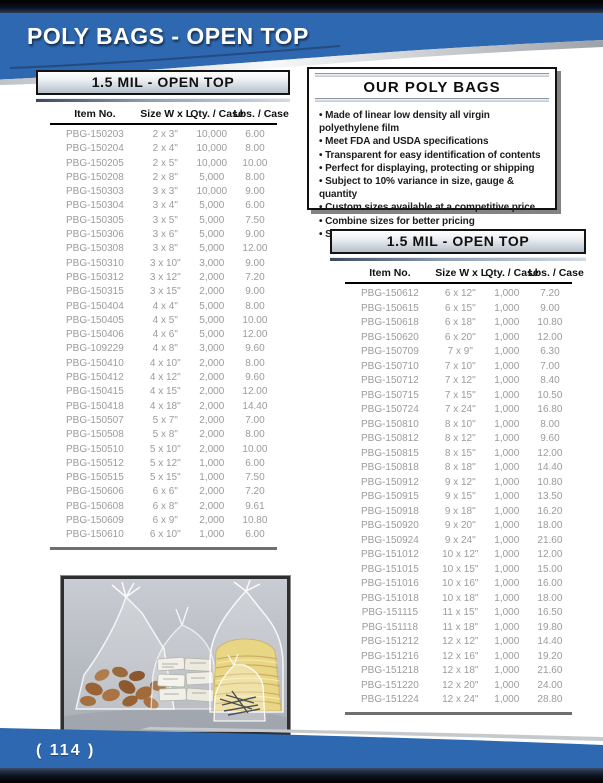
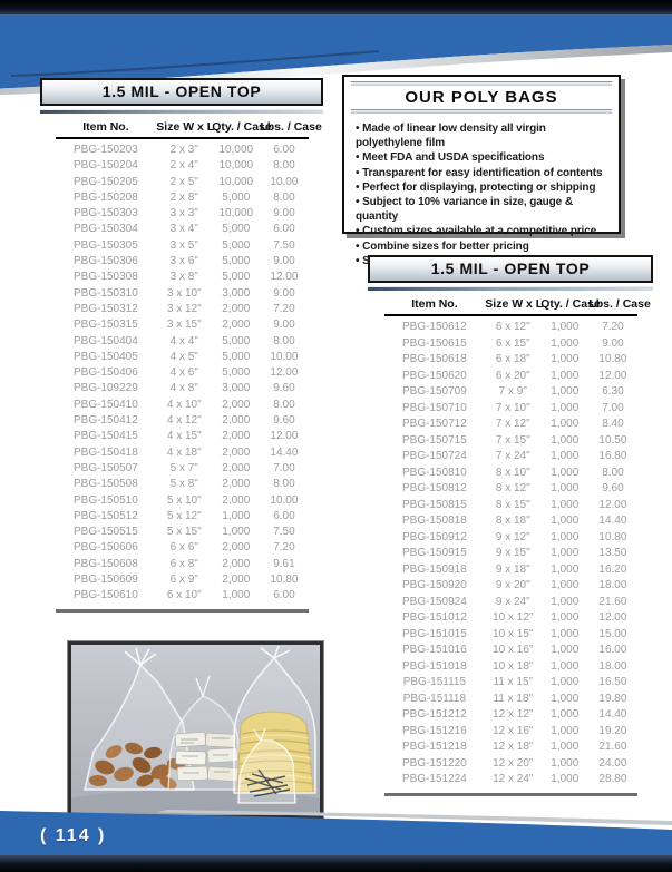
- POLY BAGS - OPEN TOP
  1.5 MIL - OPEN TOP
  Item No.
  Size W x L
  Qty. / Ca
  Lbs. / Case
  PBG-150203
  2 x 3"
  10,000
  6.00
  PBG-150204
  2 x 4"
  10,000
  8.00
  PBG-150205
  2 x 5"
  10,000
  10.00
  PBG-150208
  2 x 8"
  5,000
  8.00
  PBG-150303
  3 x 3"
  10,000
  9.00
  PBG-150304
  3 x 4"
  5,000
  6.00
  PBG-150305
  3 x 5"
  5,000
  7.50
  PBG-150306
  3 x 6"
  5,000
  9.00
  PBG-150308
  3 x 8"
  5,000
  12.00
  PBG-150310
  3 x 10"
  3,000
  9.00
  PBG-150312
  3 x 12"
  2,000
  7.20
  PBG-150315
  3 x 15"
  2,000
  9.00
  PBG-150404
  4 x 4"
  5,000
  8.00
  PBG-150405
  4 x 5"
  5,000
  10.00
  PBG-150406
  4 x 6"
  5,000
  12.00
  PBG-109229
  4 x 8"
  3,000
  9.60
  PBG-150410
  4 x 10"
  2,000
  8.00
  PBG-150412
  4 x 12"
  2,000
  9.60
  PBG-150415
  4 x 15"
  2,000
  12.00
  PBG-150418
  4 x 18"
  2,000
  14.40
  PBG-150507
  5 x 7"
  2,000
  7.00
  PBG-150508
  5 x 8"
  2,000
  8.00
  PBG-150510
  5 x 10"
  2,000
  10.00
  PBG-150512
  5 x 12"
  1,000
  6.00
  PBG-150515
  5 x 15"
  1,000
  7.50
  PBG-150606
  6 x 6"
  2,000
  7.20
  PBG-150608
  6 x 8"
  2,000
  9.61
  PBG-150609
  6 x 9"
  2,000
  10.80
  PBG-150610
  6 x 10"
  1,000
  6.00
  OUR POLY BAGS
  Made of linear low density all virgin polyethylene film
  Meet FDA and USDA specifications
  Transparent for easy identification of contents
  Perfect for displaying, protecting or shipping
  Subject to 10% variance in size, gauge & quantity
  Custom sizes available at a competitive price
  Combine sizes for better pricing
  1.5 MIL - OPEN TOP
  Item No.
  Size W x L
  Qty. / Ca
  Lbs. / Case
  PBG-150612
  6 x 12"
  1,000
  7.20
  PBG-150615
  6 x 15"
  1,000
  9.00
  PBG-150618
  6 x 18"
  1,000
  10.80
  PBG-150620
  6 x 20"
  1,000
  12.00
  PBG-150709
  7 x 9"
  1,000
  6.30
  PBG-150710
  7 x 10"
  1,000
  7.00
  PBG-150712
  7 x 12"
  1,000
  8.40
  PBG-150715
  7 x 15"
  1,000
  10.50
  PBG-150724
  7 x 24"
  1,000
  16.80
  PBG-150810
  8 x 10"
  1,000
  8.00
  PBG-150812
  8 x 12"
  1,000
  9.60
  PBG-150815
  8 x 15"
  1,000
  12.00
  PBG-150818
  8 x 18"
  1,000
  14.40
  PBG-150912
  9 x 12"
  1,000
  10.80
  PBG-150915
  9 x 15"
  1,000
  13.50
  PBG-150918
  9 x 18"
  1,000
  16.20
  PBG-150920
  9 x 20"
  1,000
  18.00
  PBG-150924
  9 x 24"
  1,000
  21.60
  PBG-151012
  10 x 12"
  1,000
  12.00
  PBG-151015
  10 x 15"
  1,000
  15.00
  PBG-151016
  10 x 16"
  1,000
  16.00
  PBG-151018
  10 x 18"
  1,000
  18.00
  PBG-151115
  11 x 15"
  1,000
  16.50
  PBG-151118
  11 x 18"
  1,000
  19.80
  PBG-151212
  12 x 12"
  1,000
  14.40
  PBG-151216
  12 x 16"
  1,000
  19.20
  PBG-151218
  12 x 18"
  1,000
  21.60
  PBG-151220
  12 x 20"
  1,000
  24.00
  PBG-151224
  12 x 24"
  1,000
  28.80
  ( 114 )
